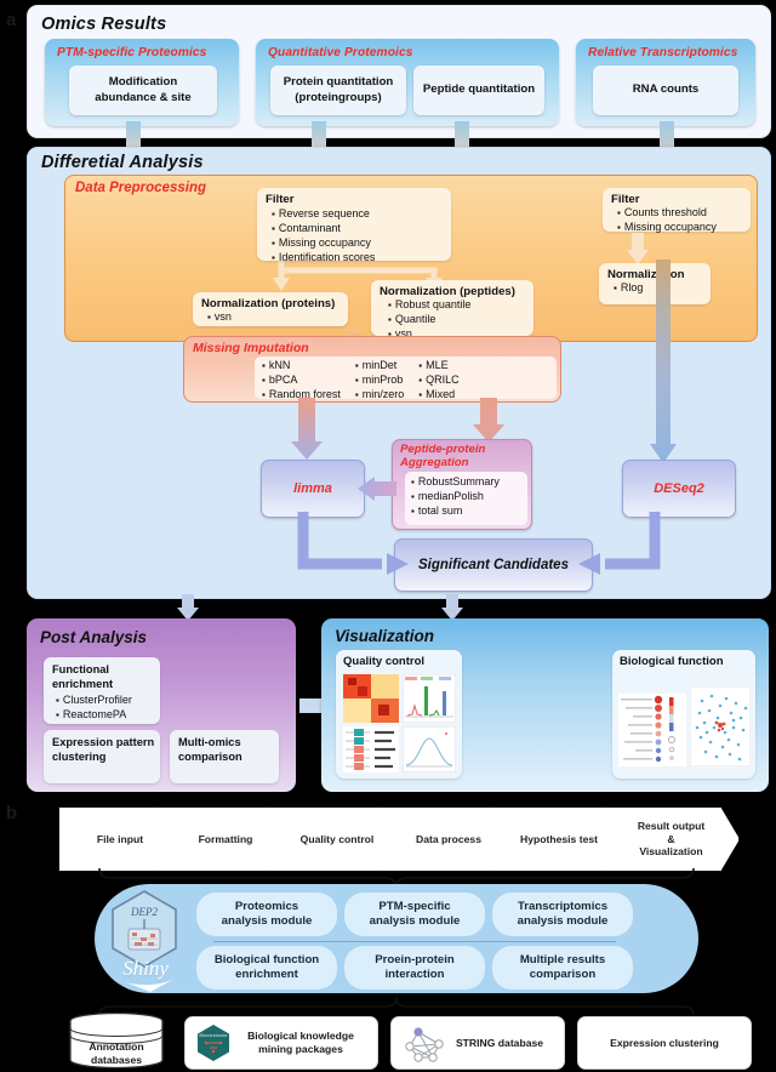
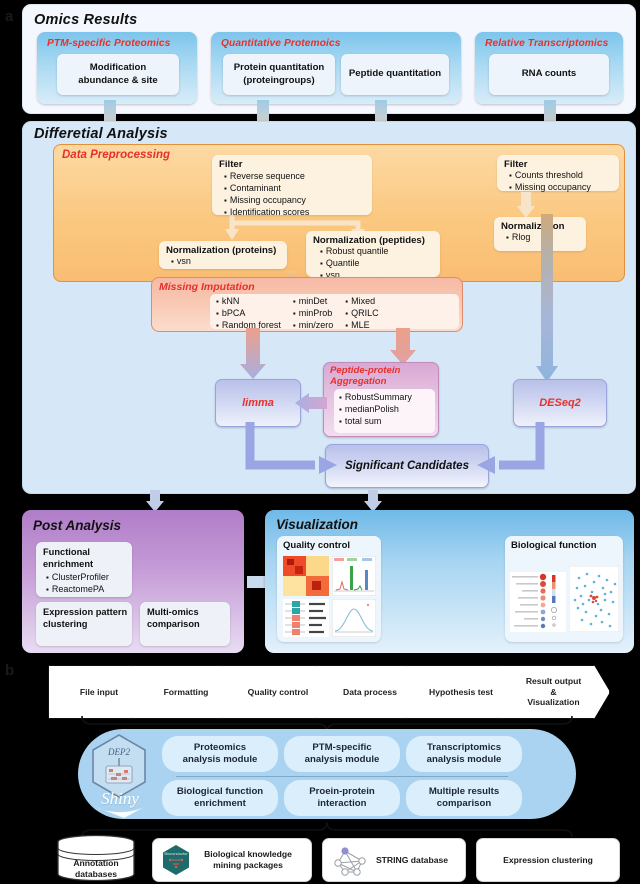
  a
  b
  Omics Results
  PTM-specific Proteomics
  Modification
  abundance & site
  Quantitative Protemoics
  Protein quantitation
  (proteingroups)
  Peptide quantitation
  Relative Transcriptomics
  RNA counts
  Differetial Analysis
  Data Preprocessing
  Filter
  Reverse sequence
  Contaminant
  Missing occupancy
  Identification scores
  Normalization (proteins)
  vsn
  Normalization (peptides)
  Robust quantile
  Quantile
  vsn
  Filter
  Counts threshold
  Missing occupancy
  Normalizon
  Rlog
  Missing Imputation
  kNN
  bPCA
  Random forest
  minDet
  minProb
  min/zero
- MLE
+ Mixed
  QRILC
- Mixed
+ MLE
  limma
  DESeq2
  Peptide-protein
  Aggregation
  RobustSummary
  medianPolish
  total sum
  Significant Candidates
  Post Analysis
  Functional
  enrichment
  ClusterProfiler
  ReactomePA
  Expression pattern
  clustering
  Multi-omics
  comparison
  Visualization
  Quality control
  Biological function
  File input
  Formatting
  Quality control
  Data process
  Hypothesis test
  Result output
  &
  Visualization
  DEP2
  Shiny
  Proteomics
  analysis module
  PTM-specific
  analysis module
  Transcriptomics
  analysis module
  Biological function
  enrichment
  Proein-protein
  interaction
  Multiple results
  comparison
  Annotation
  databases
  Biological knowledge
  mining packages
  STRING database
  Expression clustering
